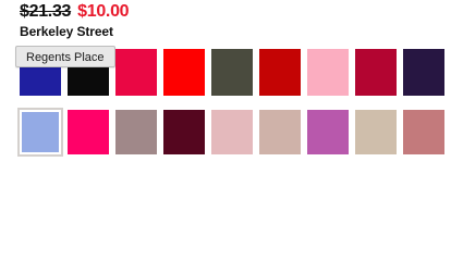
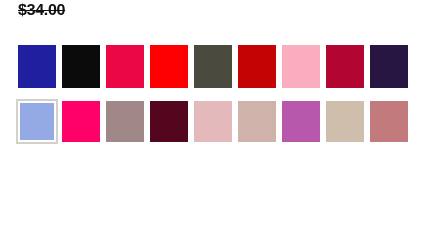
- $21.33
+ $34.00
- $10.00
- Berkeley Street
- Regents Place
